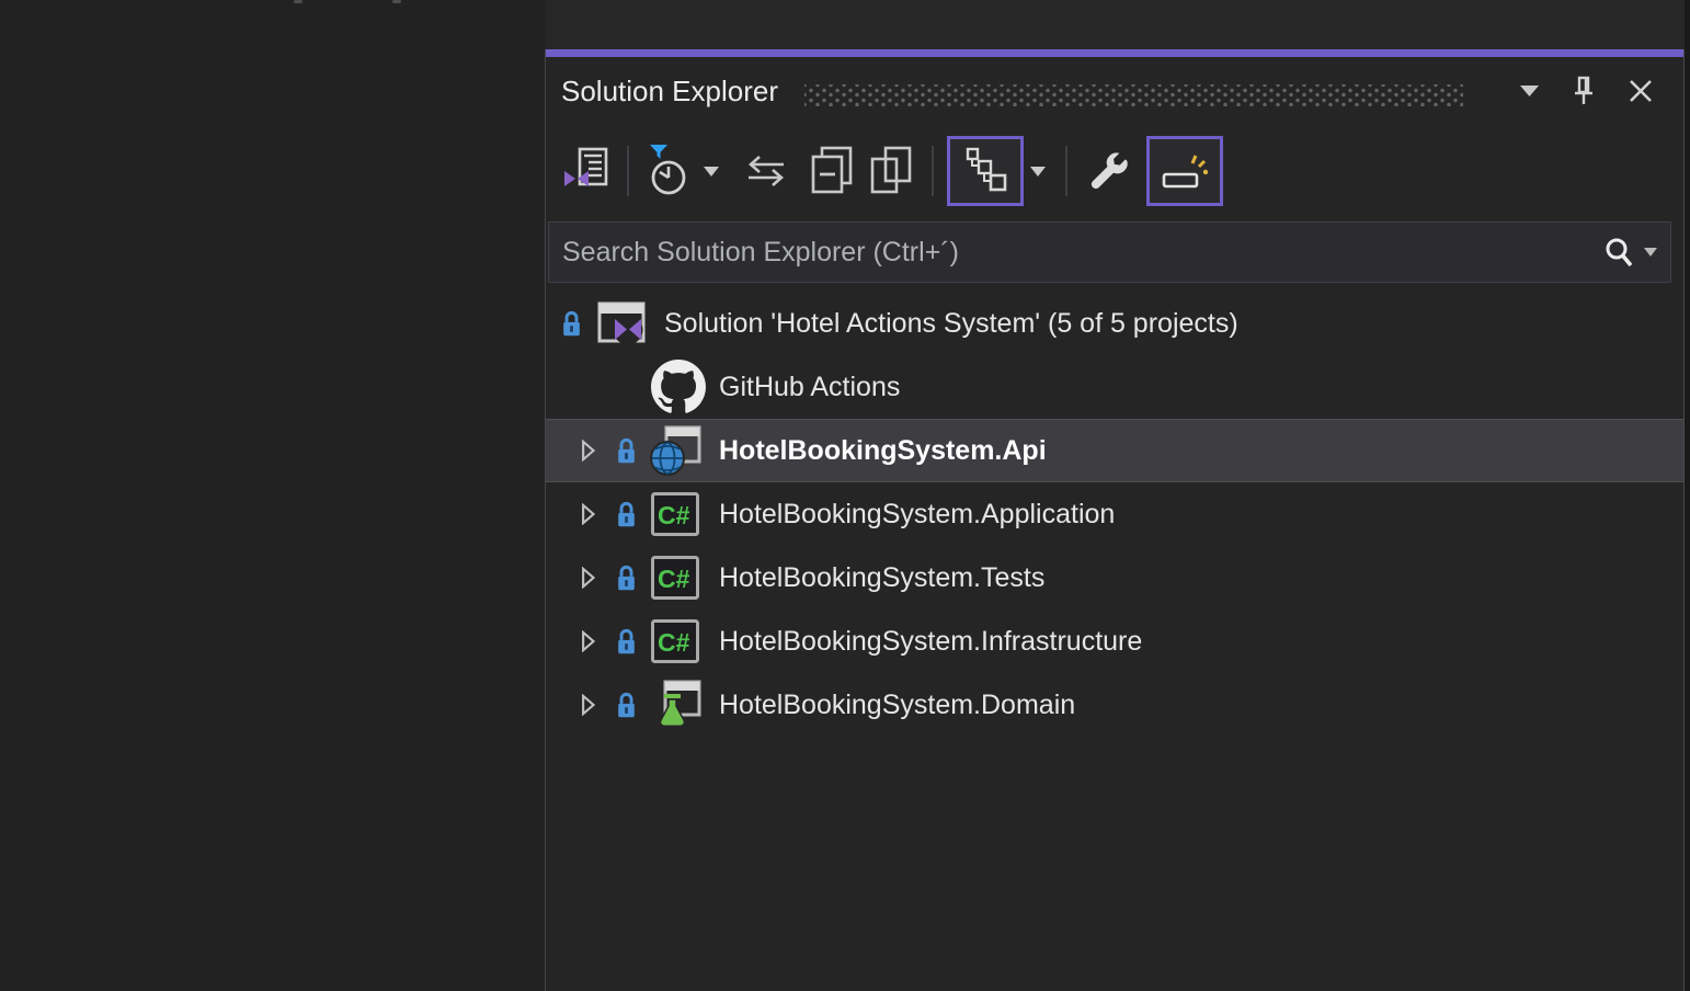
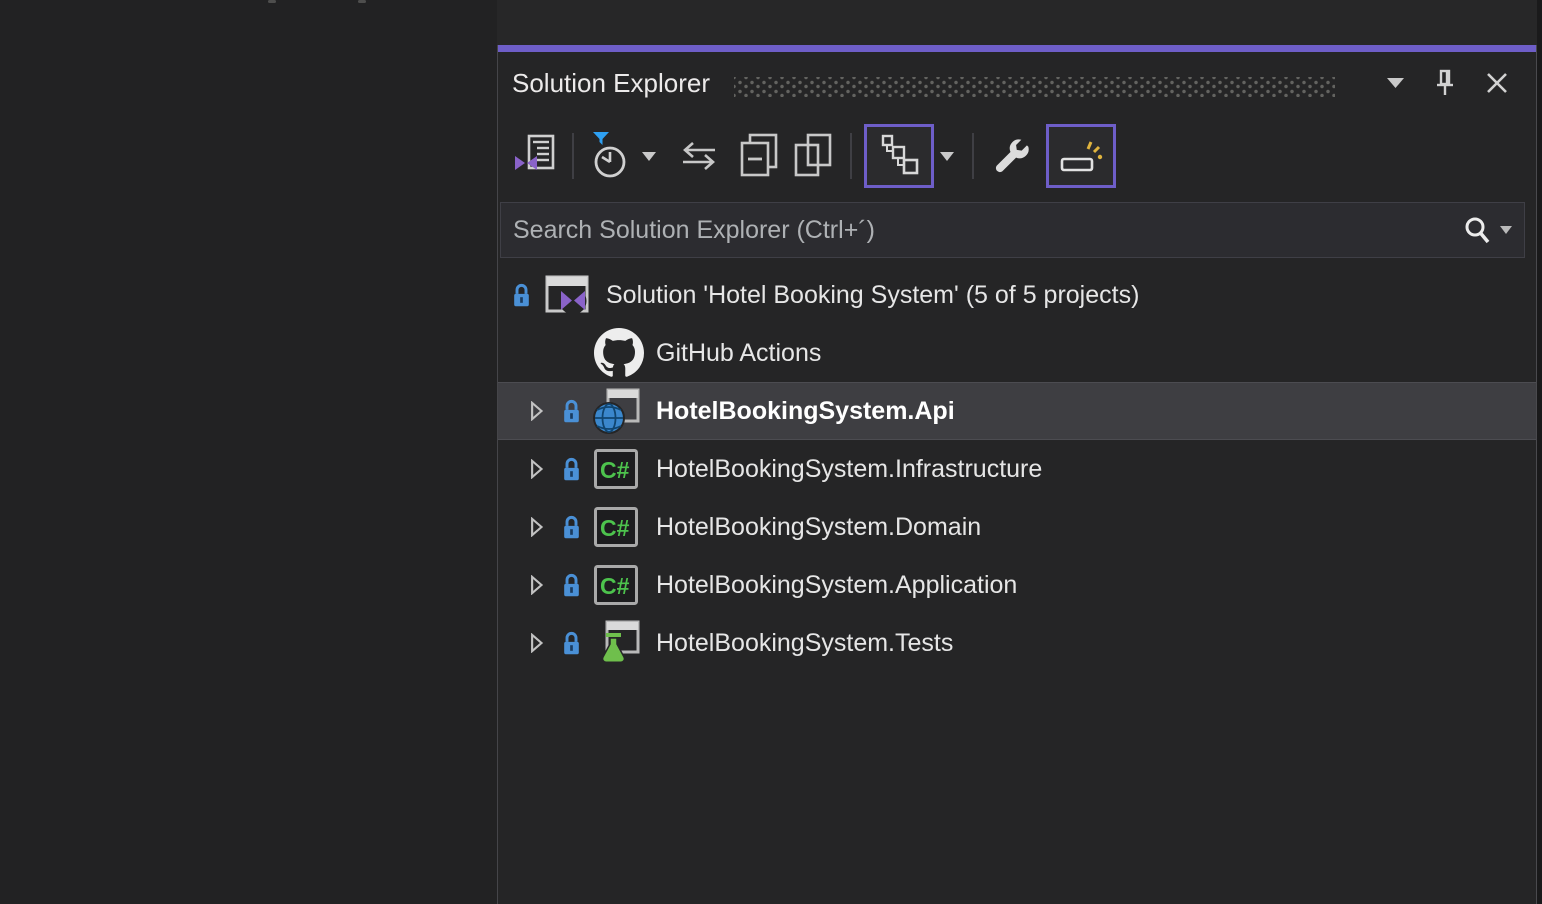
  Solution Explorer
  Search Solution Explorer (Ctrl+´)
- Solution 'Hotel Actions System' (5 of 5 projects)
+ Solution 'Hotel Booking System' (5 of 5 projects)
  GitHub Actions
  HotelBookingSystem.Api
  C#
- HotelBookingSystem.Application
+ HotelBookingSystem.Infrastructure
  C#
- HotelBookingSystem.Tests
+ HotelBookingSystem.Domain
  C#
- HotelBookingSystem.Infrastructure
+ HotelBookingSystem.Application
- HotelBookingSystem.Domain
+ HotelBookingSystem.Tests
